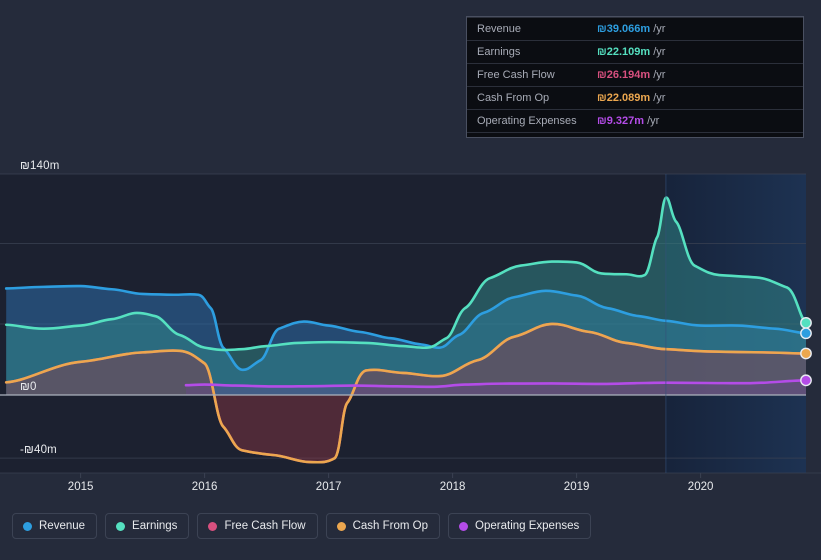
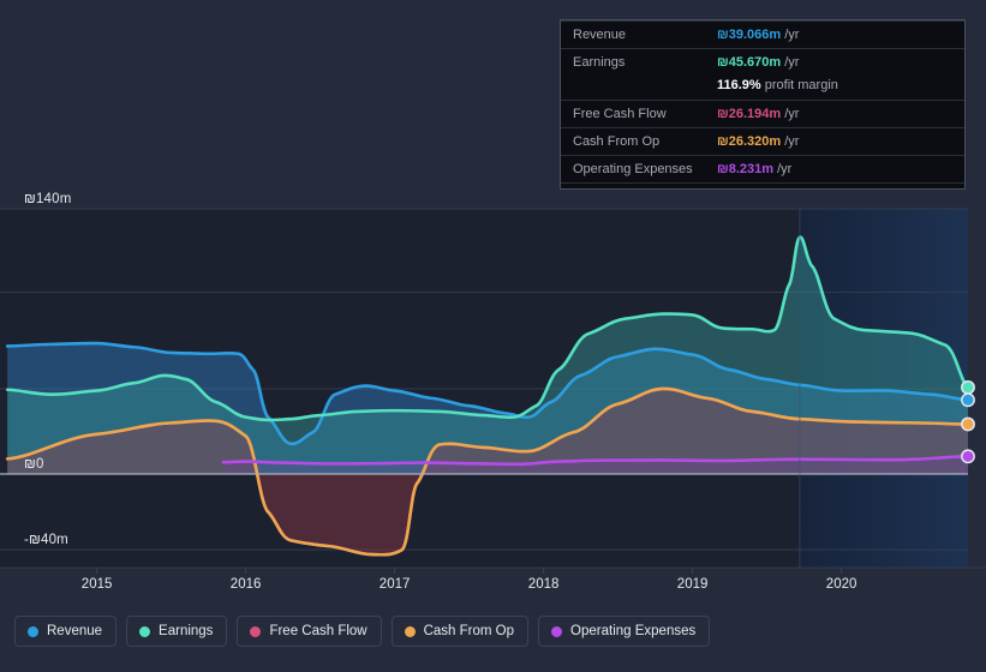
  ₪140m
  ₪0
  -₪40m
  2015
  2016
  2017
  2018
  2019
  2020
  Revenue
  ₪39.066m /yr
  Earnings
- ₪22.109m /yr
+ ₪45.670m /yr
+ 116.9% profit margin
  Free Cash Flow
  ₪26.194m /yr
  Cash From Op
- ₪22.089m /yr
+ ₪26.320m /yr
  Operating Expenses
- ₪9.327m /yr
+ ₪8.231m /yr
  Revenue
  Earnings
  Free Cash Flow
  Cash From Op
  Operating Expenses
